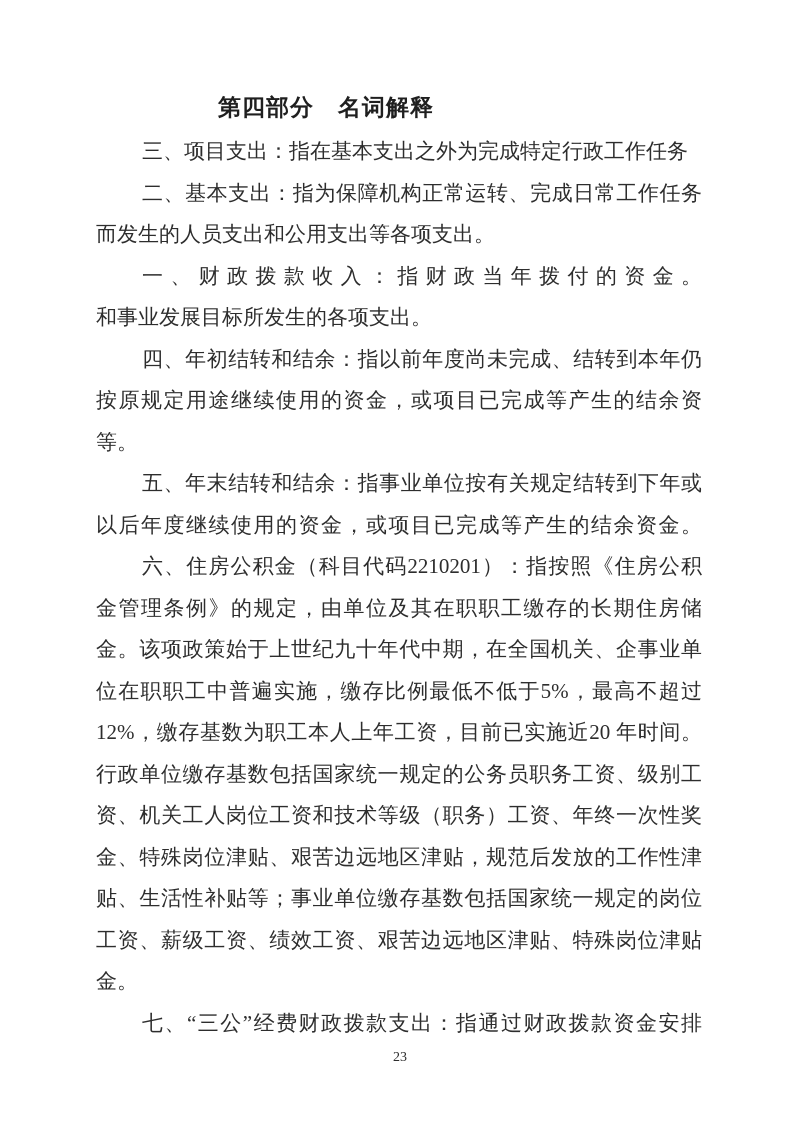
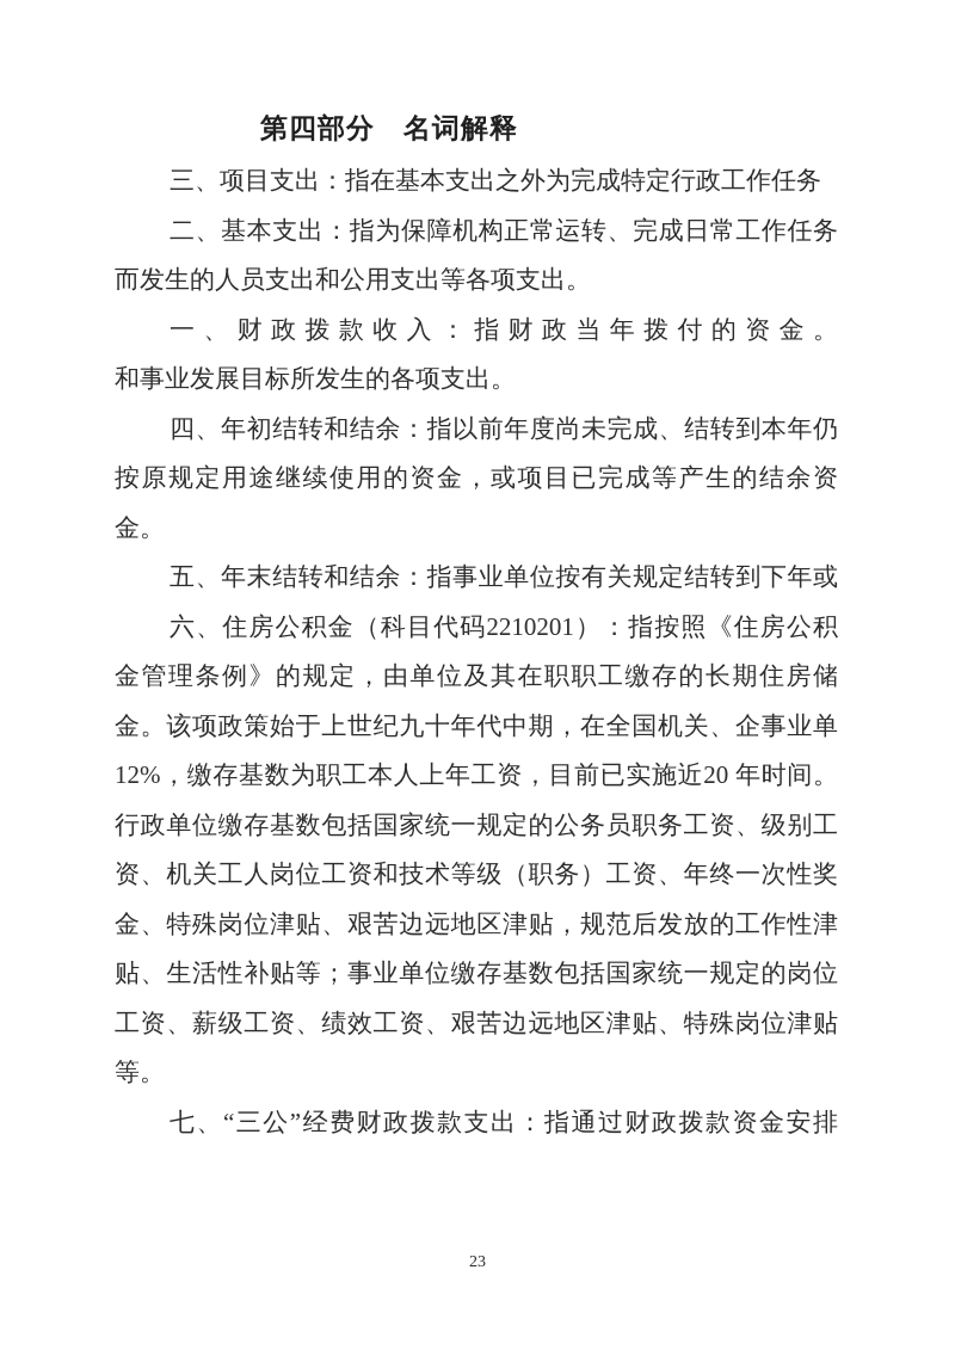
  第四部分 名词解释
  三、项目支出：指在基本支出之外为完成特定行政工作任务
  二、基本支出：指为保障机构正常运转、完成日常工作任务
  而发生的人员支出和公用支出等各项支出。
  一、财政拨款收入：指财政当年拨付的资金。
  和事业发展目标所发生的各项支出。
  四、年初结转和结余：指以前年度尚未完成、结转到本年仍
  按原规定用途继续使用的资金，或项目已完成等产生的结余资
- 等。
+ 金。
  五、年末结转和结余：指事业单位按有关规定结转到下年或
- 以后年度继续使用的资金，或项目已完成等产生的结余资金。
  六、住房公积金（科目代码2210201）：指按照《住房公积
  金管理条例》的规定，由单位及其在职职工缴存的长期住房储
  金。该项政策始于上世纪九十年代中期，在全国机关、企事业单
- 位在职职工中普遍实施，缴存比例最低不低于5%，最高不超过
  12%，缴存基数为职工本人上年工资，目前已实施近20 年时间。
  行政单位缴存基数包括国家统一规定的公务员职务工资、级别工
  资、机关工人岗位工资和技术等级（职务）工资、年终一次性奖
  金、特殊岗位津贴、艰苦边远地区津贴，规范后发放的工作性津
  贴、生活性补贴等；事业单位缴存基数包括国家统一规定的岗位
  工资、薪级工资、绩效工资、艰苦边远地区津贴、特殊岗位津贴
- 金。
+ 等。
  七、“三公”经费财政拨款支出：指通过财政拨款资金安排
  23
